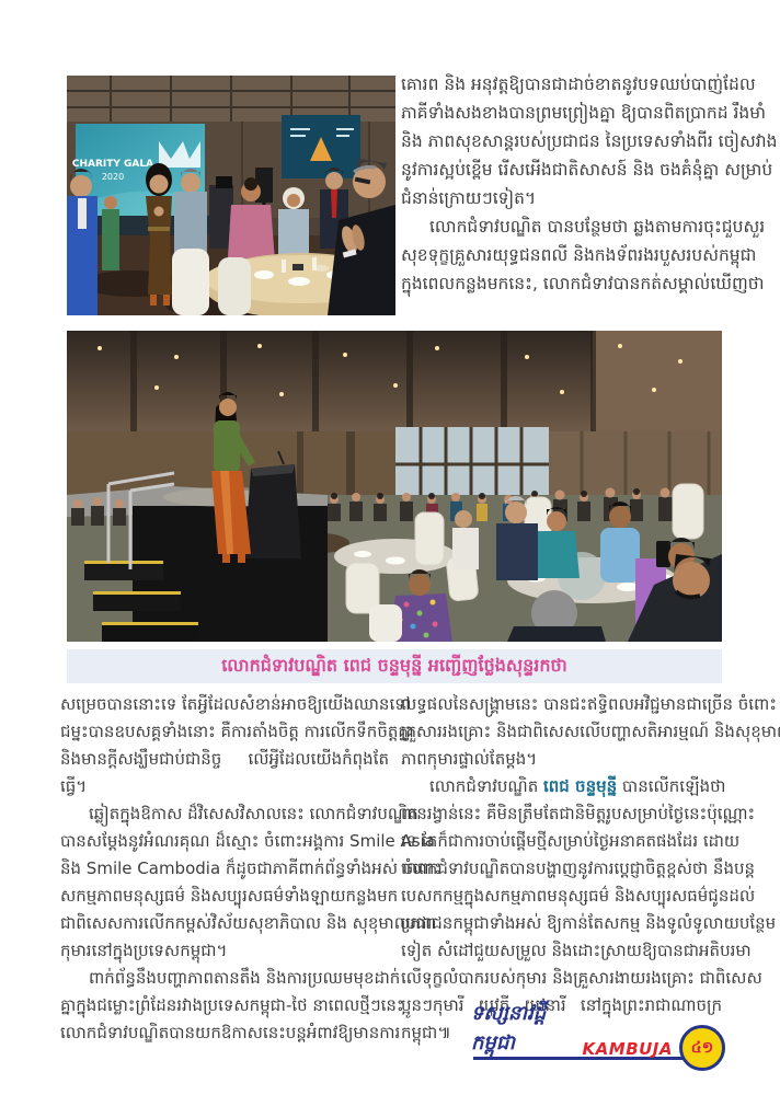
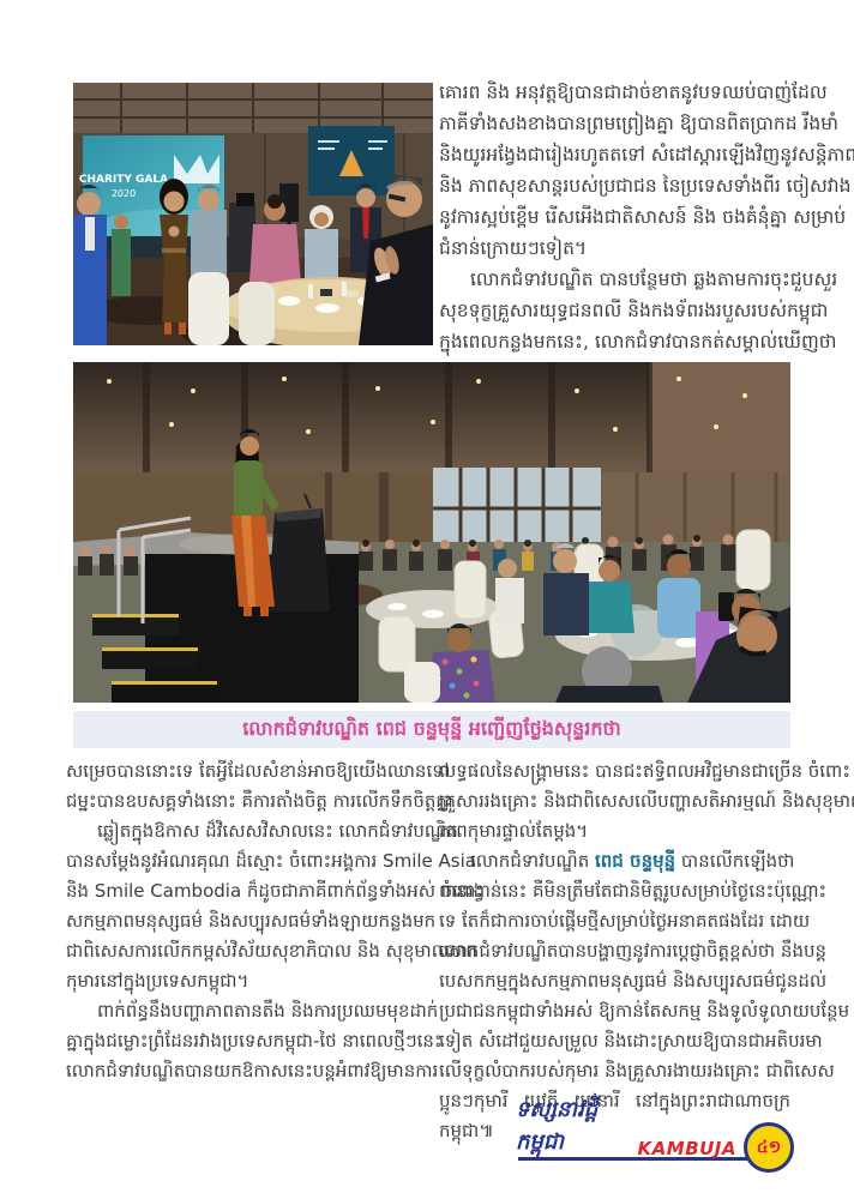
  CHARITY GALA
  2020
  គោរព និង អនុវត្តឱ្យបានជាដាច់ខាតនូវបទឈប់បាញ់ដែល
  ភាគីទាំងសងខាងបានព្រមព្រៀងគ្នា ឱ្យបានពិតប្រាកដ រឹងមាំ
+ និងយូរអង្វែងជារៀងរហូតតទៅ សំដៅស្ដារឡើងវិញនូវសន្តិភាព
  និង ភាពសុខសាន្តរបស់ប្រជាជន នៃប្រទេសទាំងពីរ ចៀសវាង
  នូវការស្អប់ខ្ពើម រើសអើងជាតិសាសន៍ និង ចងគំនុំគ្នា សម្រាប់
  ជំនាន់ក្រោយៗទៀត។
  លោកជំទាវបណ្ឌិត បានបន្ថែមថា ឆ្លងតាមការចុះជួបសួរ
  សុខទុក្ខគ្រួសារយុទ្ធជនពលី និងកងទ័ពរងរបួសរបស់កម្ពុជា
  ក្នុងពេលកន្លងមកនេះ, លោកជំទាវបានកត់សម្គាល់ឃើញថា
  លោកជំទាវបណ្ឌិត ពេជ ចន្ទមុន្នី អញ្ជើញថ្លែងសុន្ទរកថា
  សម្រេចបាននោះទេ តែអ្វីដែលសំខាន់អាចឱ្យយើងឈានទៅ
  ជម្នះបានឧបសគ្គទាំងនោះ គឺការតាំងចិត្ត ការលើកទឹកចិត្ត
- និងមានក្ដីសង្ឃឹមជាប់ជានិច្ច លើអ្វីដែលយើងកំពុងតែធ្វើ។
  ឆ្លៀតក្នុងឱកាស ដ៏វិសេសវិសាលនេះ លោកជំទាវបណ្ឌិត
  បានសម្ដែងនូវអំណរគុណ ដ៏ស្មោះ ចំពោះអង្គការ Smile
  និង Smile Cambodia ក៏ដូចជាភាគីពាក់ព័ន្ធទាំងអស់
  សកម្មភាពមនុស្សធម៌ និងសប្បុរសធម៌ទាំងឡាយកន្លងមក
  ជាពិសេសការលើកកម្ពស់វិស័យសុខាភិបាល និង សុខុមា
  កុមារនៅក្នុងប្រទេសកម្ពុជា។
  ពាក់ព័ន្ធនឹងបញ្ហាភាពតានតឹង និងការប្រឈមមុខដាក់
  គ្នាក្នុងជម្លោះព្រំដែនរវាងប្រទេសកម្ពុជា-ថៃ នាពេលថ្មីៗនេះ
  លោកជំទាវបណ្ឌិតបានយកឱកាសនេះបន្តអំពាវឱ្យមានការ
  លទ្ធផលនៃសង្គ្រាមនេះ បានជះឥទ្ធិពលអវិជ្ជមានជាច្រើន ចំពោះ
  គ្រួសាររងគ្រោះ និងជាពិសេសលើបញ្ហាសតិអារម្មណ៍ និងសុខុមា
  ភាពកុមារផ្ទាល់តែម្ដង។
  លោកជំទាវបណ្ឌិត ពេជ ចន្ទមុន្នី បានលើកឡើងថា
  ពានរង្វាន់នេះ គឺមិនត្រឹមតែជានិមិត្តរូបសម្រាប់ថ្ងៃនេះប៉ុណ្ណោះ
  ទេ តែក៏ជាការចាប់ផ្ដើមថ្មីសម្រាប់ថ្ងៃអនាគតផងដែរ ដោយ
  លោកជំទាវបណ្ឌិតបានបង្ហាញនូវការប្ដេជ្ញាចិត្តខ្ពស់ថា នឹងបន្ត
  បេសកកម្មក្នុងសកម្មភាពមនុស្សធម៌ និងសប្បុរសធម៌ជូនដល់
  ប្រជាជនកម្ពុជាទាំងអស់ ឱ្យកាន់តែសកម្ម និងទូលំទូលាយបន្ថែម
  ទៀត សំដៅជួយសម្រួល និងដោះស្រាយឱ្យបានជាអតិបរមា
  លើទុក្ខលំបាករបស់កុមារ និងគ្រួសារងាយរងគ្រោះ ជាពិសេស
  ប្អូនៗកុមារី យុវតី យុវនារី នៅក្នុងព្រះរាជាណាចក្រកម្ពុជា៕
  ទស្សនាវដ្ដីកម្ពុជា
  KAMBUJA
  ៤១
